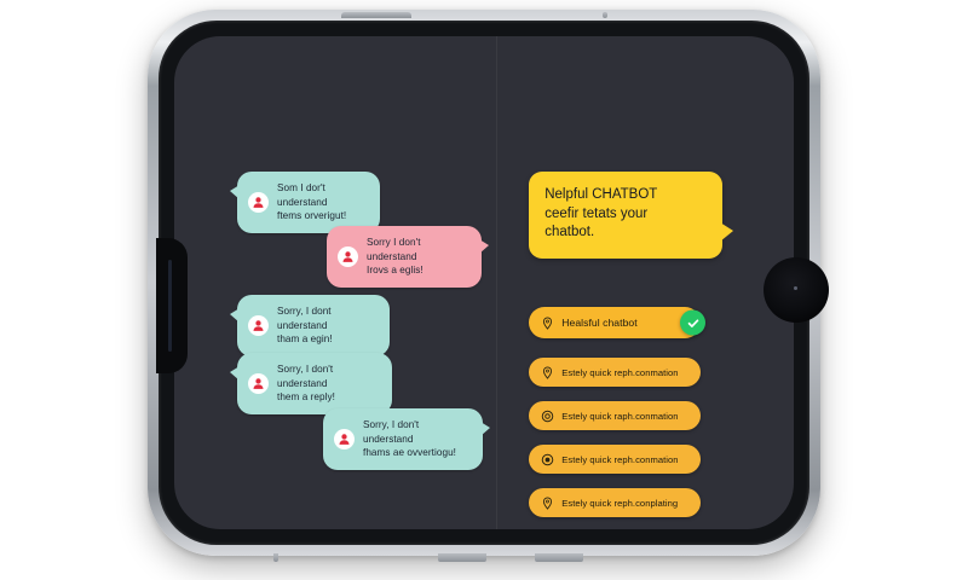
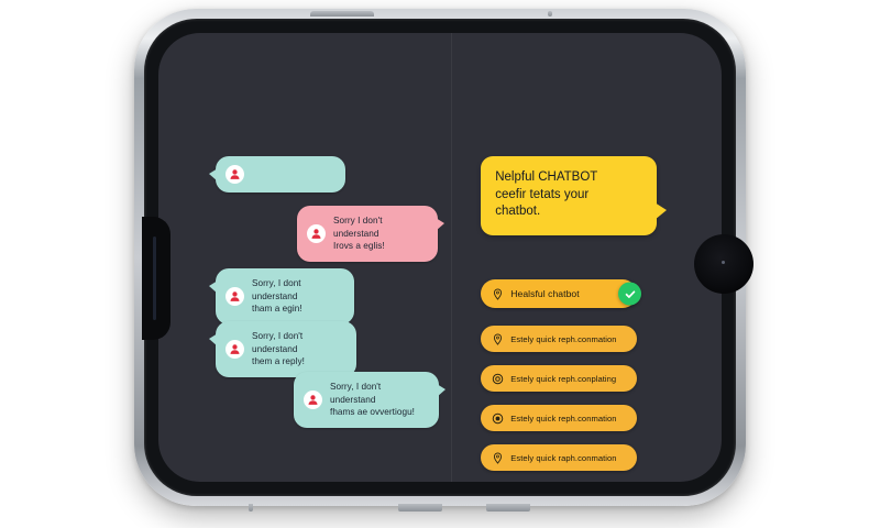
- Som I dor't understand
- ftems orverigut!
  Sorry I don't understand
  Irovs a eglis!
  Sorry, I dont understand
  tham a egin!
  Sorry, I don't understand
  them a reply!
  Sorry, I don't understand
  fhams ae ovvertiogu!
  Nelpful CHATBOT
  ceefir tetats your
  chatbot.
  Healsful chatbot
  Estely quick reph.conmation
- Estely quick raph.conmation
+ Estely quick reph.conplating
  Estely quick reph.conmation
- Estely quick reph.conplating
+ Estely quick raph.conmation
